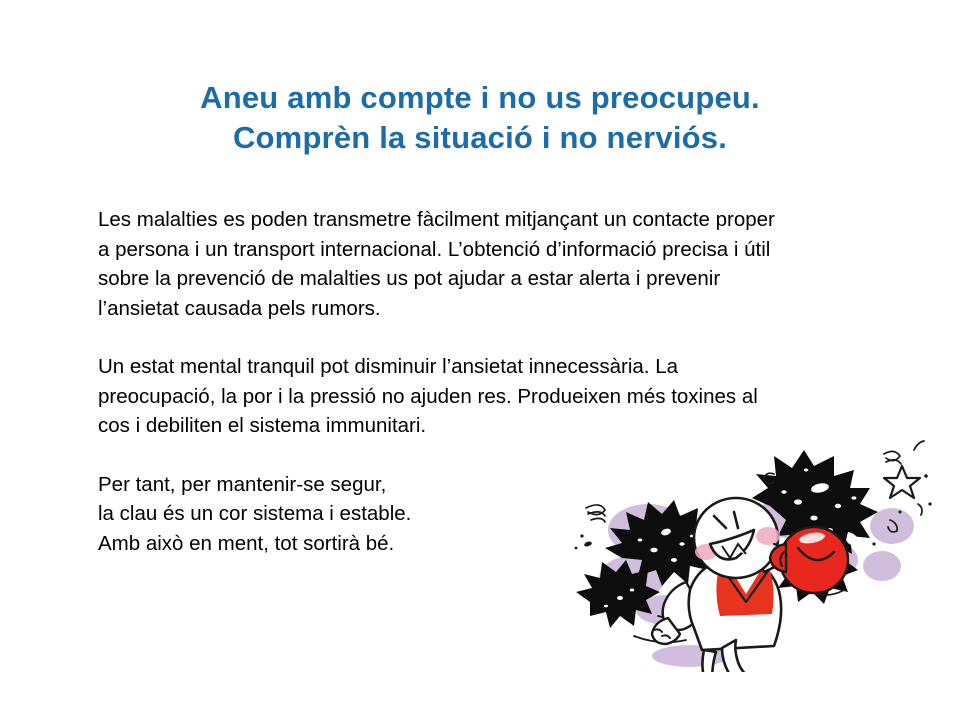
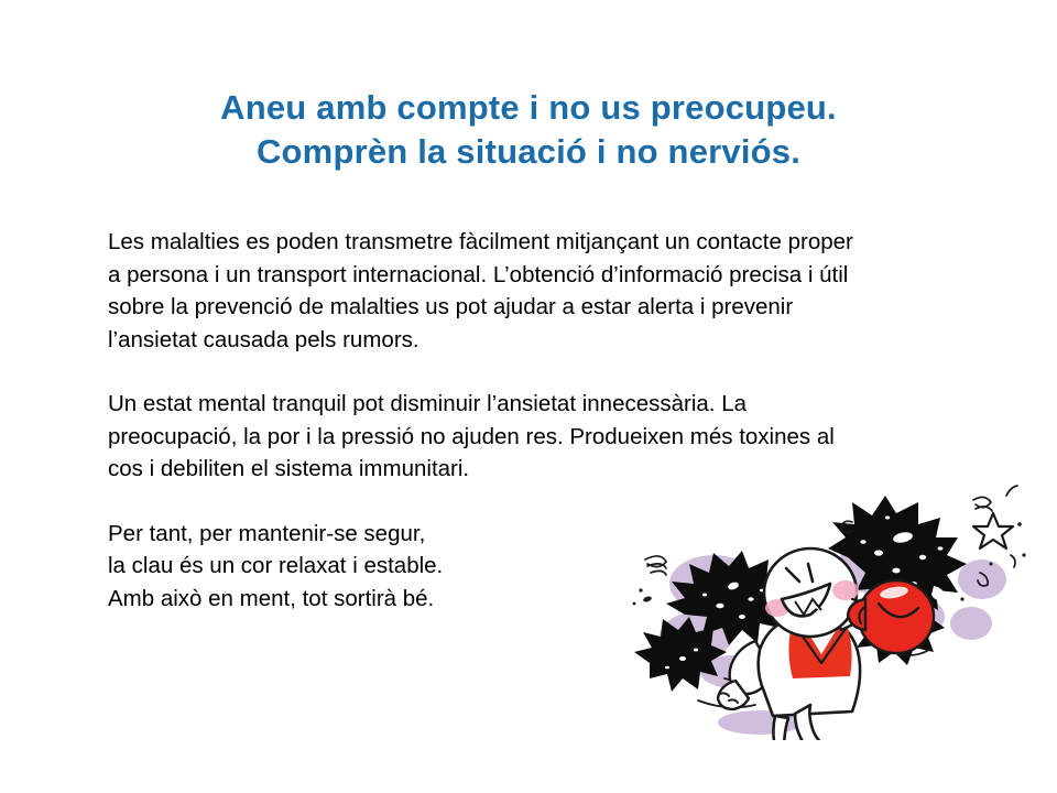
  Aneu amb compte i no us preocupeu.
  Comprèn la situació i no nerviós.
  Les malalties es poden transmetre fàcilment mitjançant un contacte proper
  a persona i un transport internacional. L’obtenció d’informació precisa i útil
  sobre la prevenció de malalties us pot ajudar a estar alerta i prevenir
  l’ansietat causada pels rumors.
  Un estat mental tranquil pot disminuir l’ansietat innecessària. La
  preocupació, la por i la pressió no ajuden res. Produeixen més toxines al
  cos i debiliten el sistema immunitari.
  Per tant, per mantenir-se segur,
- la clau és un cor sistema i estable.
+ la clau és un cor relaxat i estable.
  Amb això en ment, tot sortirà bé.
